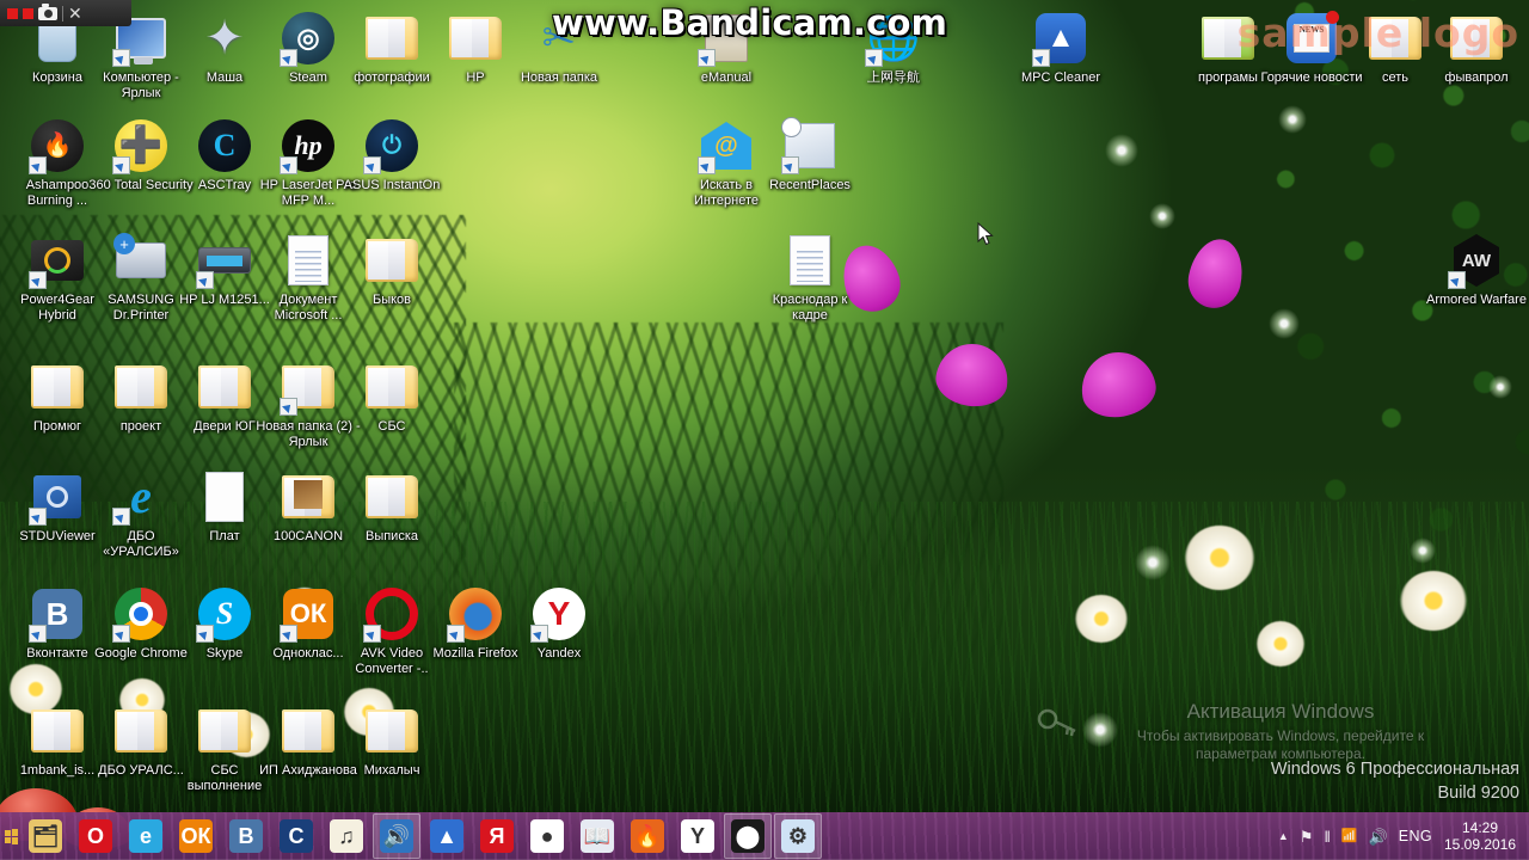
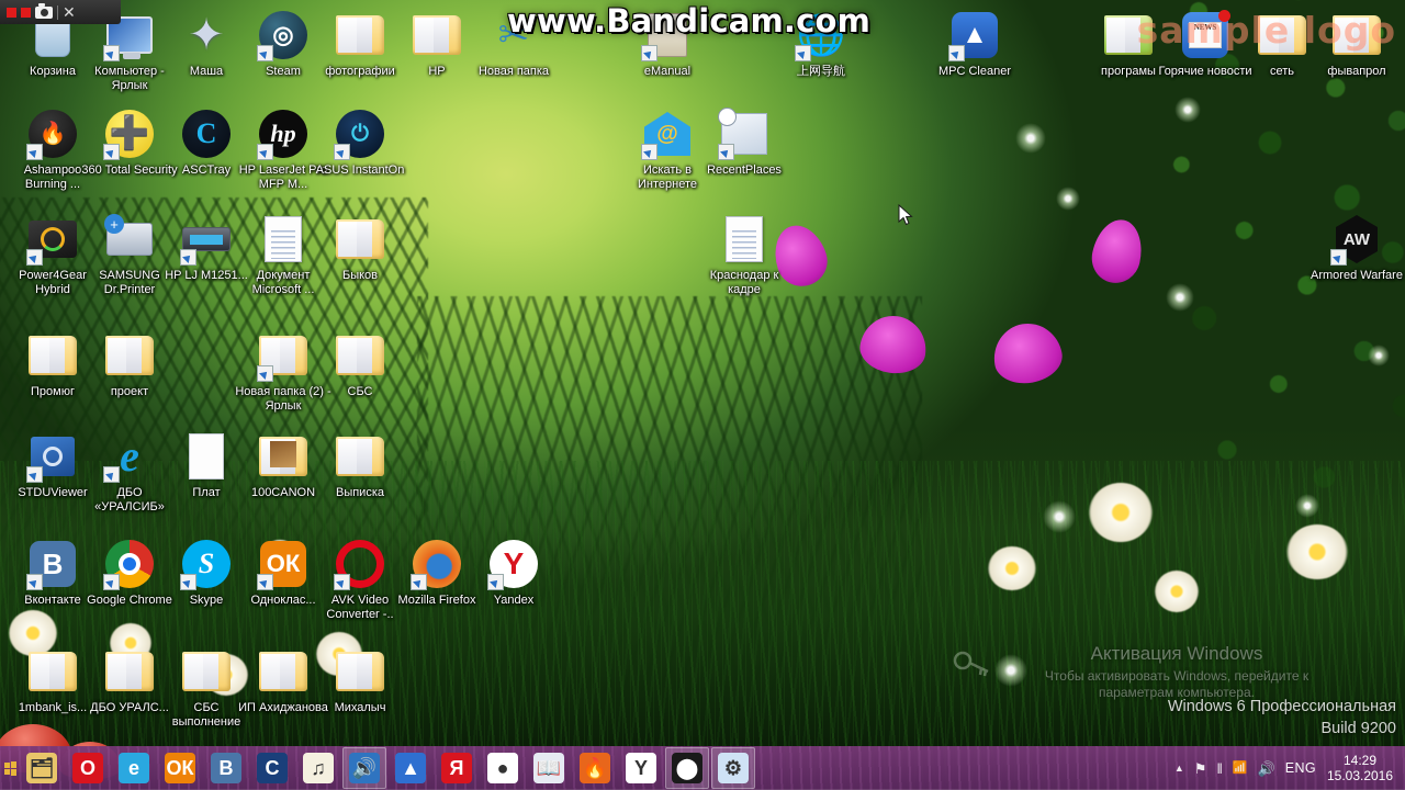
  Корзина
  Компьютер - Ярлык
  ✦
  Маша
  ◎
  Steam
  фотографии
  HP
  ✂
  Новая папка
  eManual
  🌐
  上网导航
  ▲
  MPC Cleaner
  програмы
  NEWS
  Горячие новости
  сеть
  фывапрол
  🔥
  Ashampoo Burning ...
  ➕
  360 Total Security
  C
  ASCTray
  hp
  HP LaserJet Pro MFP M...
  ⏻
  ASUS InstantOn
  @
  Искать в Интернете
  RecentPlaces
  Power4Gear Hybrid
  +
  SAMSUNG Dr.Printer
  HP LJ M1251...
  Документ Microsoft ...
  Быков
  Краснодар к кадре
  AW
  Armored Warfare
  Промюг
  проект
- Двери ЮГ
  Новая папка (2) - Ярлык
  СБС
  STDUViewer
  e
  ДБО «УРАЛСИБ»
  Плат
  100CANON
  Выписка
  B
  Вконтакте
  Google Chrome
  S
  Skype
  ОК
  Одноклас...
  AVK Video Converter -..
  Mozilla Firefox
  Y
  Yandex
  1mbank_is...
  ДБО УРАЛС...
  СБС выполнение
  ИП Ахиджанова
  Михалыч
  ✕
  www.Bandicam.com
  sample logo
  Активация Windows
  Чтобы активировать Windows, перейдите к
  параметрам компьютера.
  Windows 6 Профессиональная
  Build 9200
  🗂
  O
  e
  ОК
  B
  C
  ♫
  🔊
  ▲
  Я
  ●
  📖
  🔥
  Y
  ⬤
  ⚙
  ▲
  ⚑
  ‖
  📶
  🔊
  ENG
  14:29
- 15.09.2016
+ 15.03.2016
